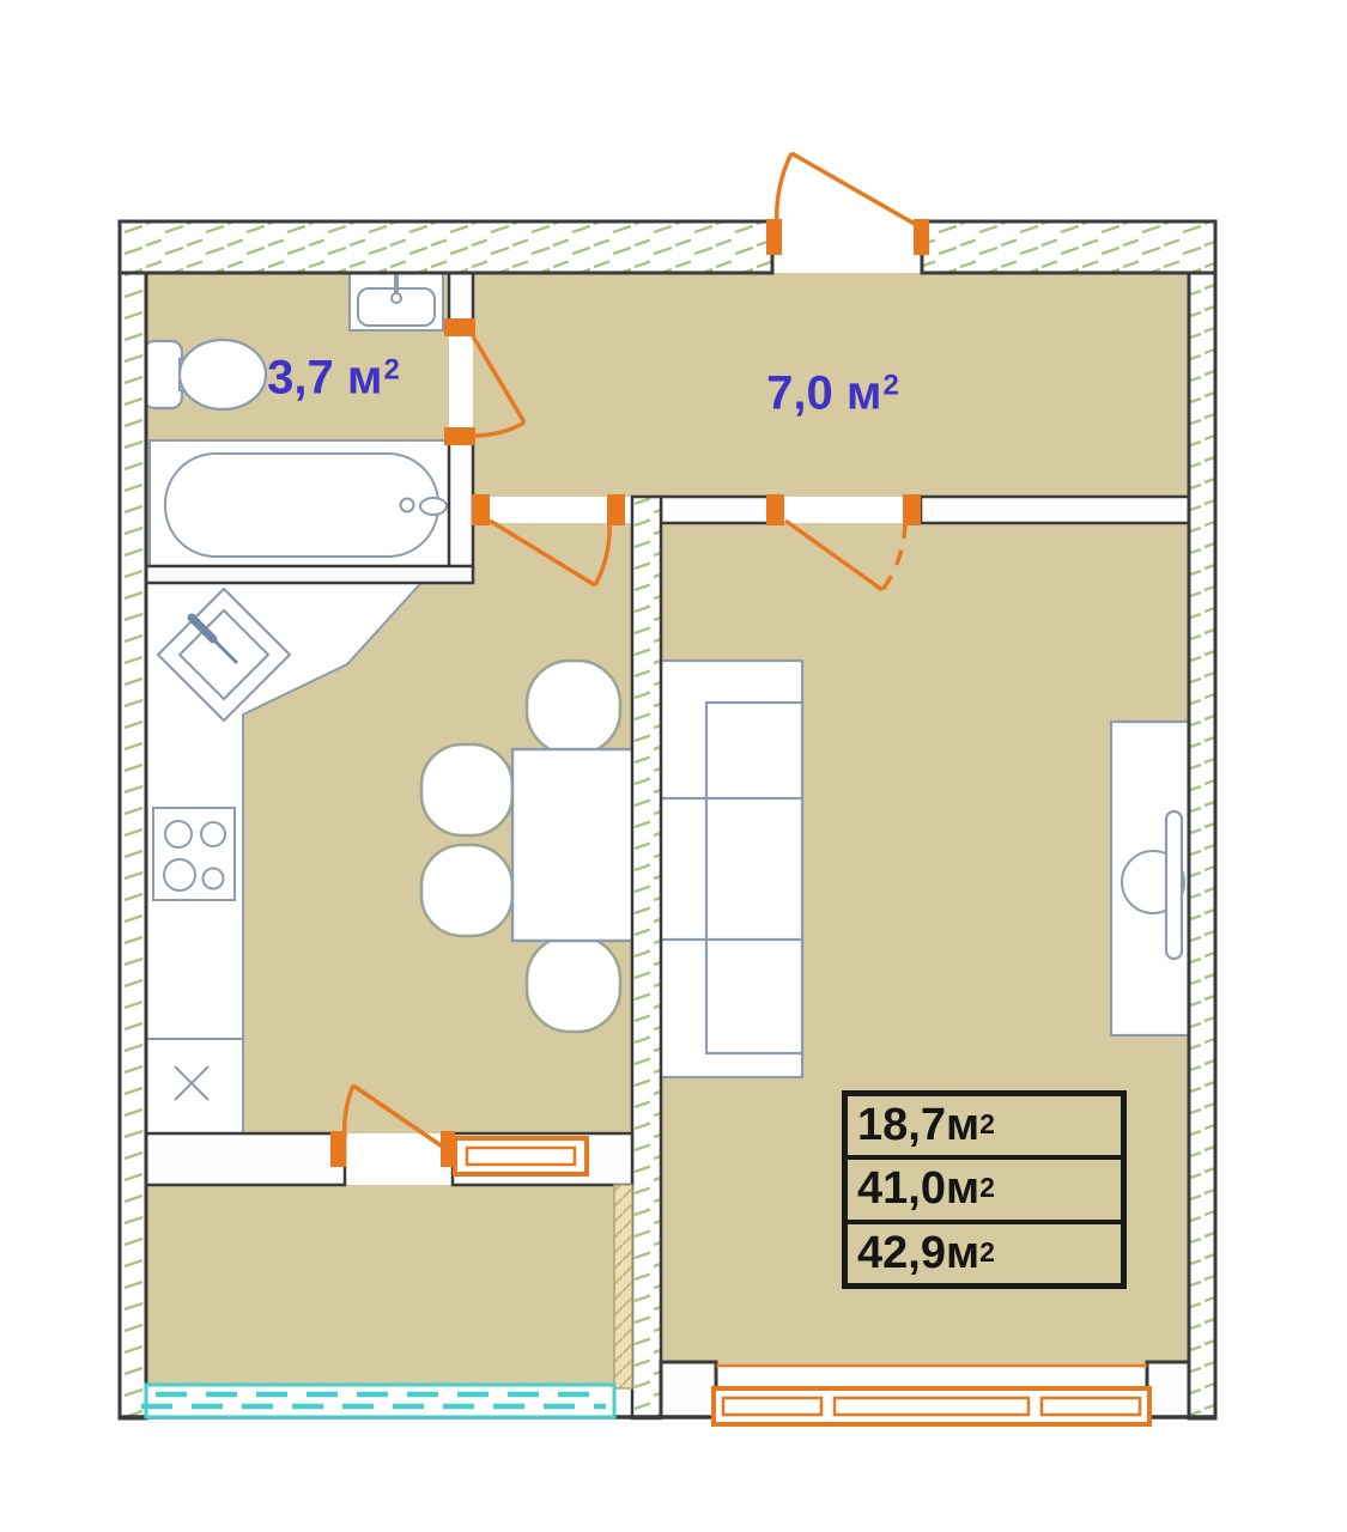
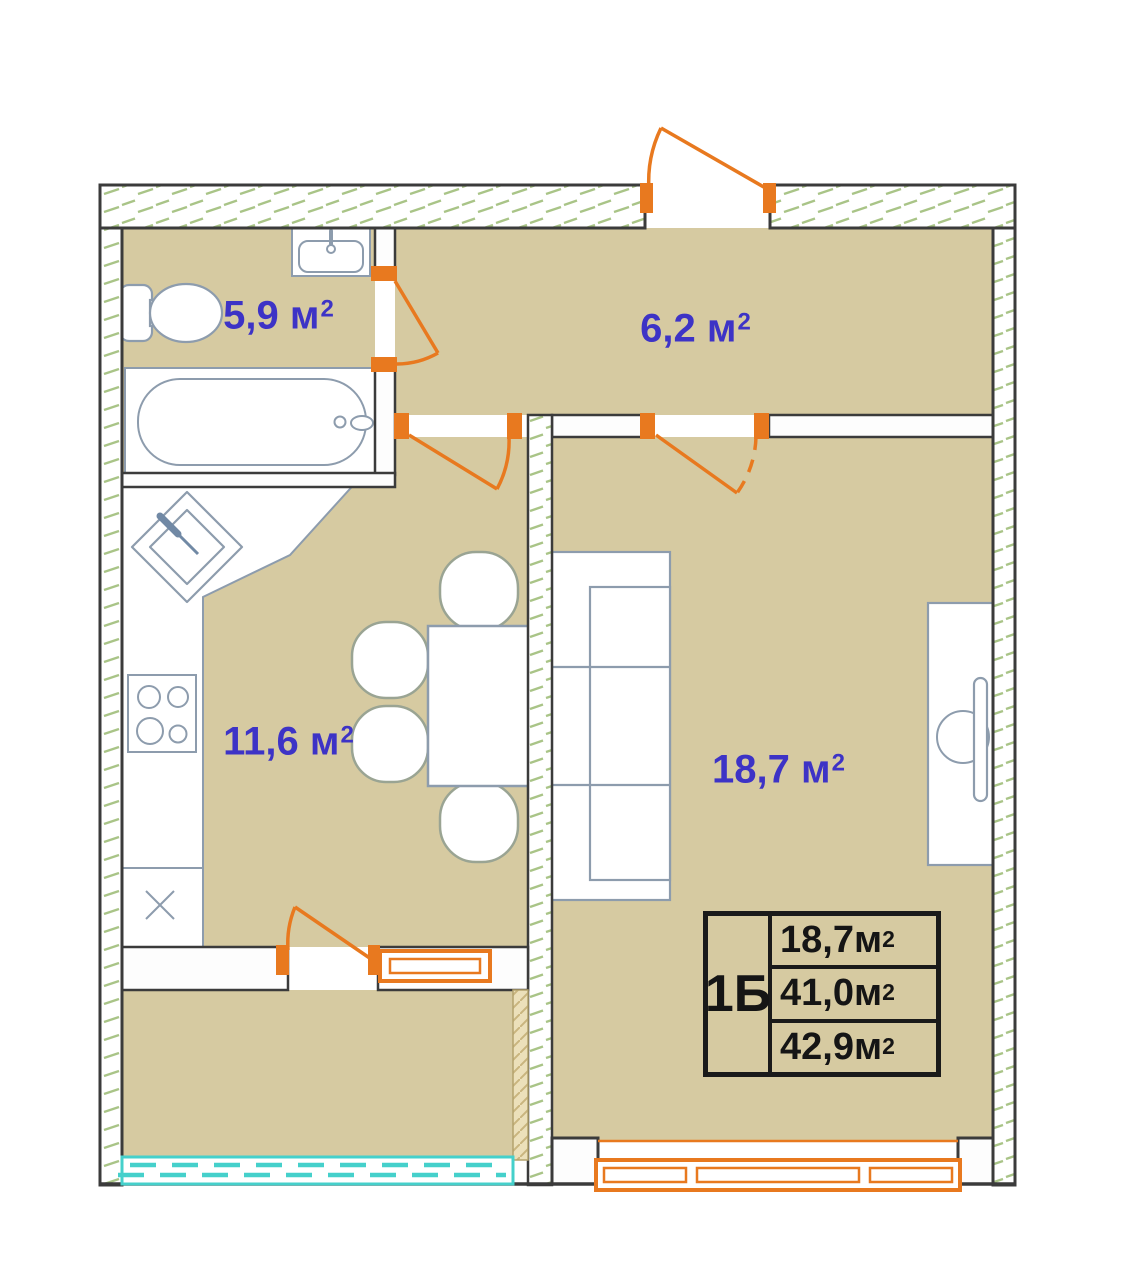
- 3,7 м2
+ 5,9 м2
- 7,0 м2
+ 6,2 м2
+ 11,6 м2
+ 18,7 м2
+ 1Б
  18,7м
  2
  41,0м
  2
  42,9м
  2
